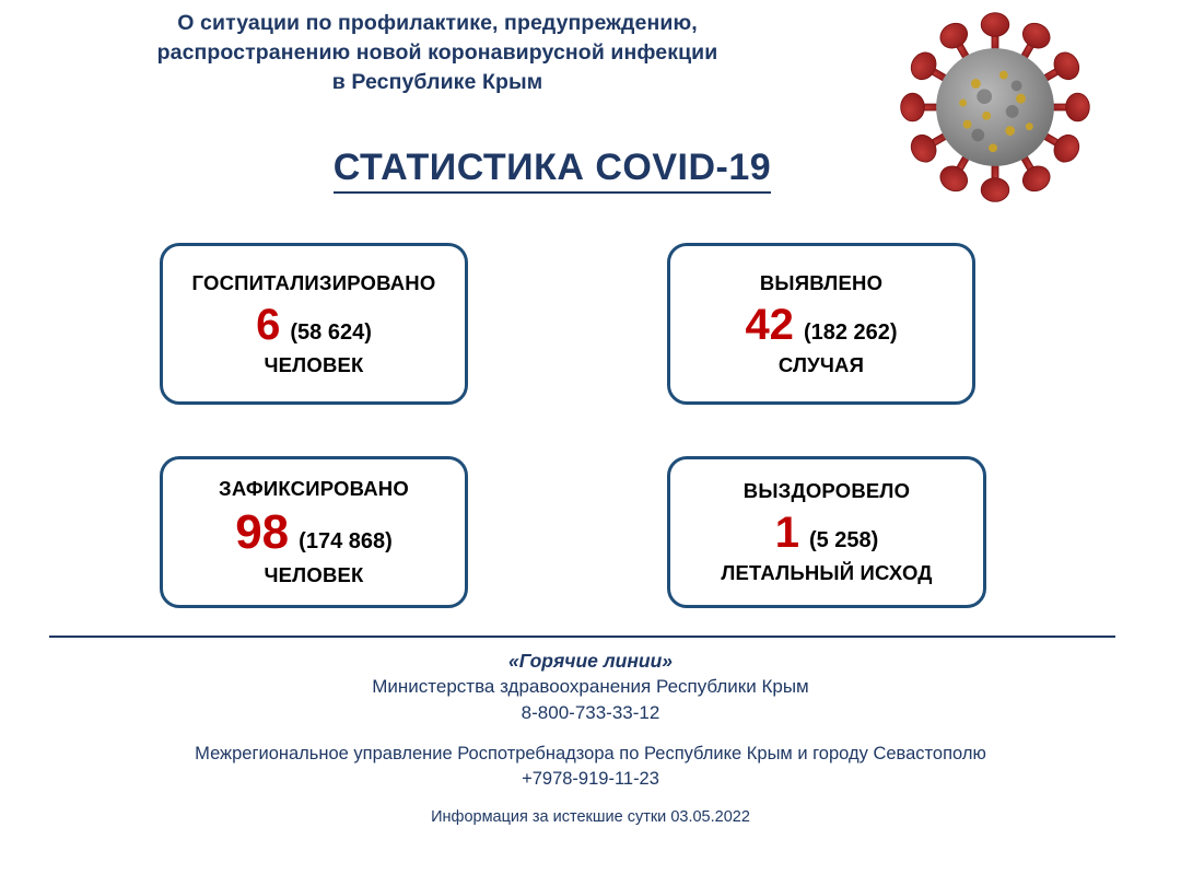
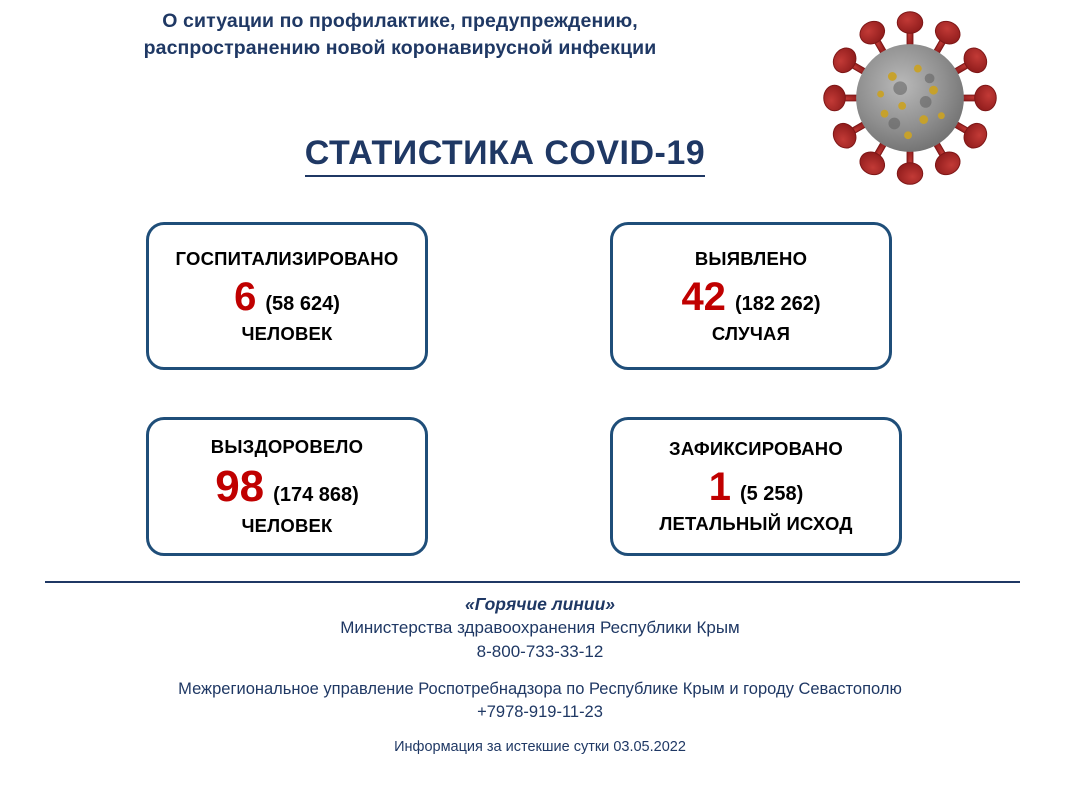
  О ситуации по профилактике, предупреждению,
  распространению новой коронавирусной инфекции
- в Республике Крым
  СТАТИСТИКА COVID-19
  ГОСПИТАЛИЗИРОВАНО
  6
  (58 624)
  ЧЕЛОВЕК
  ВЫЯВЛЕНО
  42
  (182 262)
  СЛУЧАЯ
- ЗАФИКСИРОВАНО
+ ВЫЗДОРОВЕЛО
  98
  (174 868)
  ЧЕЛОВЕК
- ВЫЗДОРОВЕЛО
+ ЗАФИКСИРОВАНО
  1
  (5 258)
  ЛЕТАЛЬНЫЙ ИСХОД
  «Горячие линии»
  Министерства здравоохранения Республики Крым
  8-800-733-33-12
  Межрегиональное управление Роспотребнадзора по Республике Крым и городу Севастополю
  +7978-919-11-23
  Информация за истекшие сутки 03.05.2022
